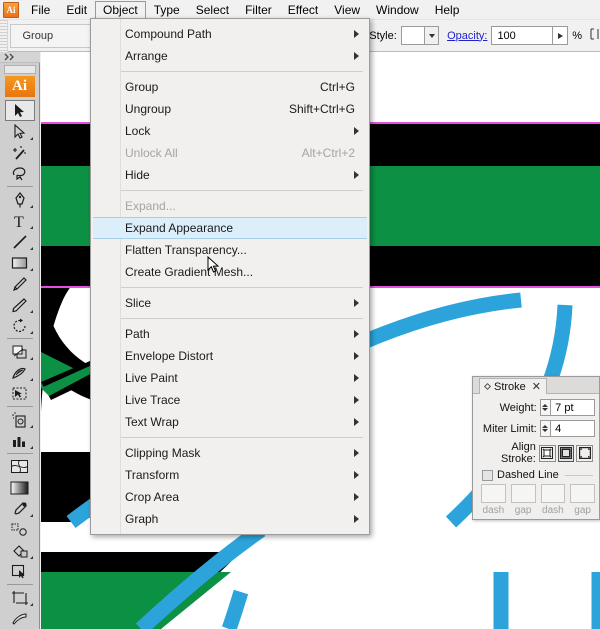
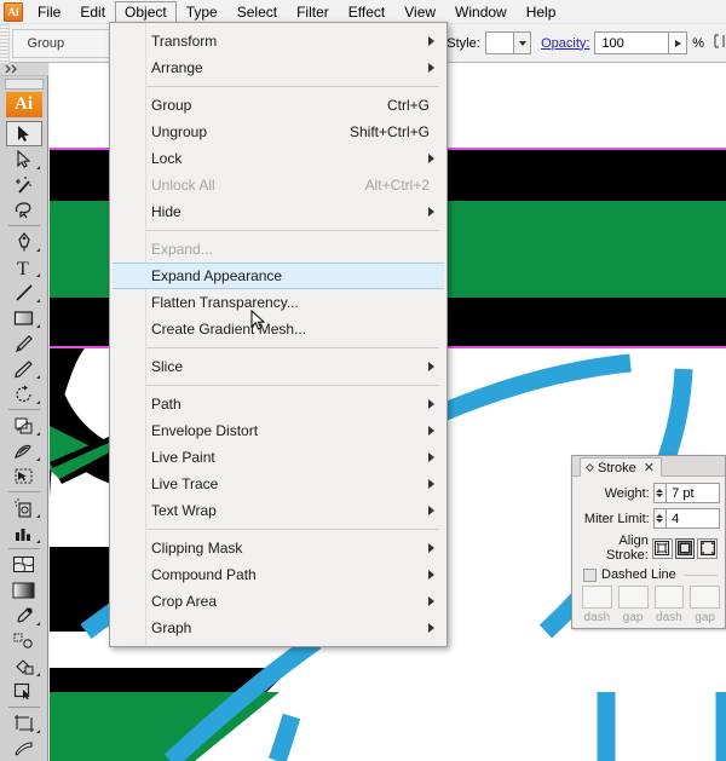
  Ai
  T
  Ai
  File
  Edit
  Object
  Type
  Select
  Filter
  Effect
  View
  Window
  Help
  Group
  Style:
  Opacity:
  100
  %
- Compound Path
+ Transform
  Arrange
  Group
  Ctrl+G
  Ungroup
  Shift+Ctrl+G
  Lock
  Unlock All
  Alt+Ctrl+2
  Hide
  Expand...
  Expand Appearance
  Flatten Transparency...
  Create Gradient Mesh...
  Slice
  Path
  Envelope Distort
  Live Paint
  Live Trace
  Text Wrap
  Clipping Mask
- Transform
+ Compound Path
  Crop Area
  Graph
  Stroke
  ✕
  Weight:
  7 pt
  Miter Limit:
  4
  Align Stroke:
  Dashed Line
  dash
  gap
  dash
  gap
